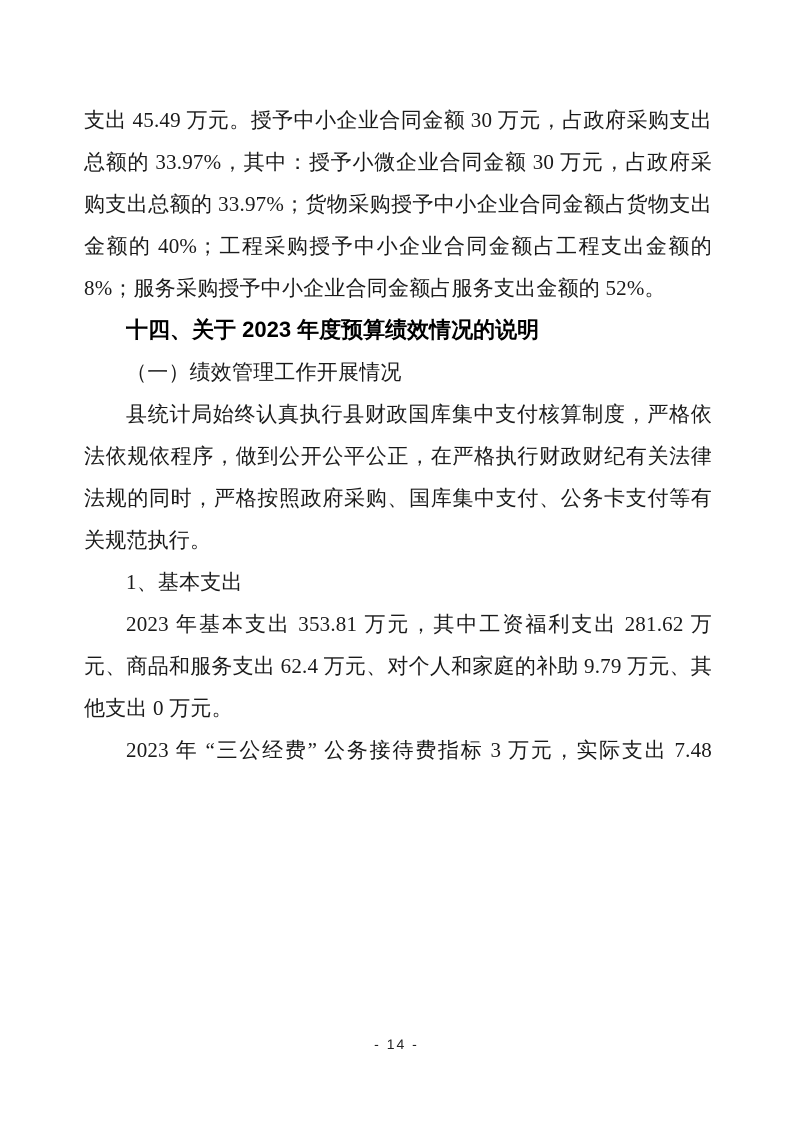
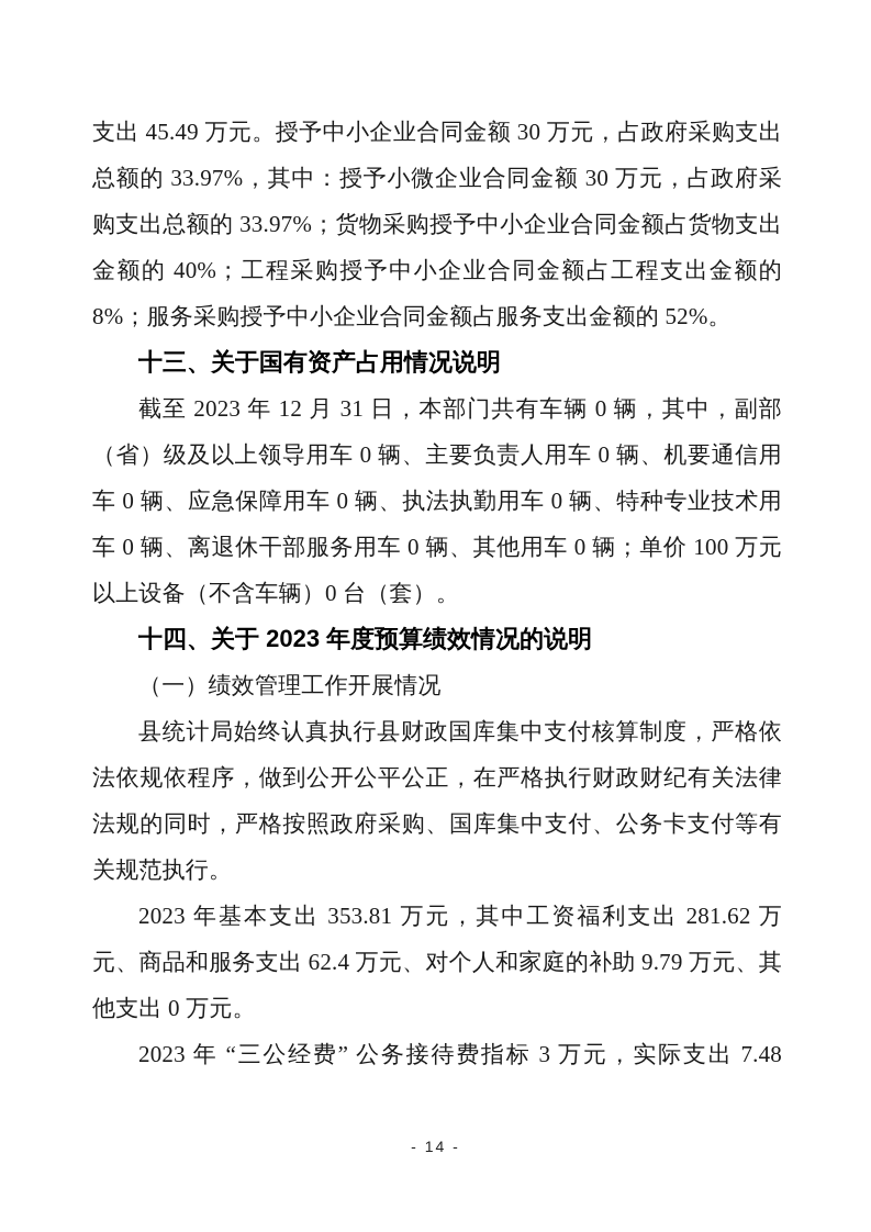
  支出 45.49 万元。授予中小企业合同金额 30 万元，占政府采购支出总额的 33.97%，其中：授予小微企业合同金额 30 万元，占政府采购支出总额的 33.97%；货物采购授予中小企业合同金额占货物支出金额的 40%；工程采购授予中小企业合同金额占工程支出金额的 8%；服务采购授予中小企业合同金额占服务支出金额的 52%。
+ 十三、关于国有资产占用情况说明
+ 截至 2023 年 12 月 31 日，本部门共有车辆 0 辆，其中，副部（省）级及以上领导用车 0 辆、主要负责人用车 0 辆、机要通信用车 0 辆、应急保障用车 0 辆、执法执勤用车 0 辆、特种专业技术用车 0 辆、离退休干部服务用车 0 辆、其他用车 0 辆；单价 100 万元以上设备（不含车辆）0 台（套）。
  十四、关于 2023 年度预算绩效情况的说明
  （一）绩效管理工作开展情况
  县统计局始终认真执行县财政国库集中支付核算制度，严格依法依规依程序，做到公开公平公正，在严格执行财政财纪有关法律法规的同时，严格按照政府采购、国库集中支付、公务卡支付等有关规范执行。
- 1、基本支出
  2023 年基本支出 353.81 万元，其中工资福利支出 281.62 万元、商品和服务支出 62.4 万元、对个人和家庭的补助 9.79 万元、其他支出 0 万元。
  2023 年 “三公经费” 公务接待费指标 3 万元，实际支出 7.48
  - 14 -
